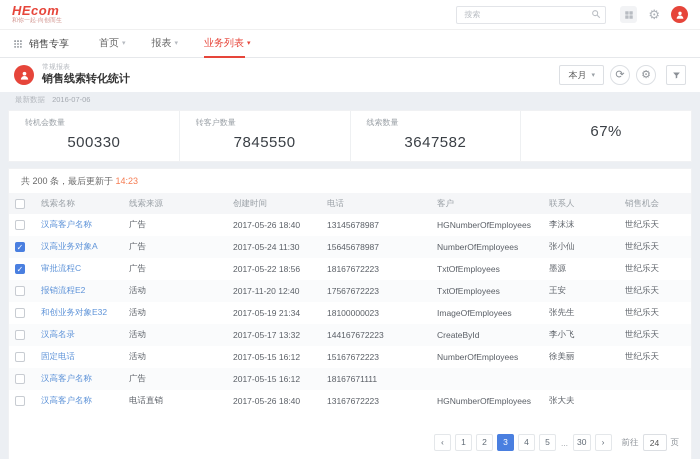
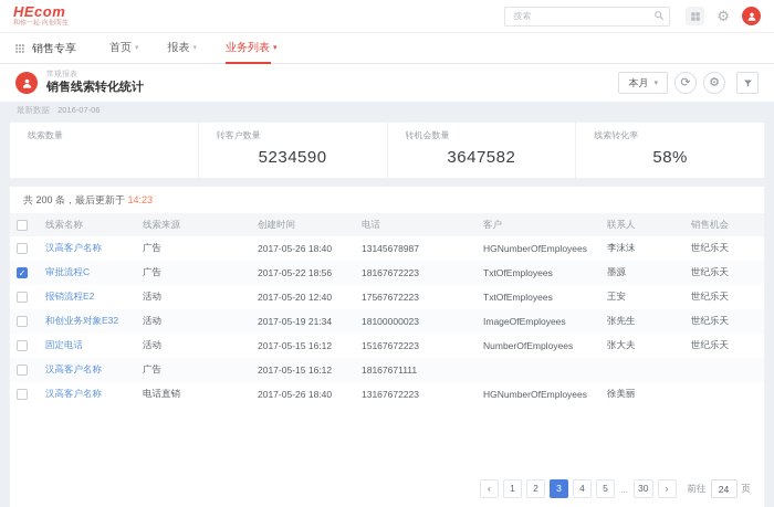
  HEcom
  搜索
  ⚙
  销售专享
  首页
  报表
  业务列表
  销售线索转化统计
  本月
  ⟳
  ⚙
  最新数据 2016-07-06
- 转机会数量
+ 线索数量
- 500330
  转客户数量
- 7845550
+ 5234590
- 线索数量
+ 转机会数量
  3647582
+ 线索转化率
- 67%
+ 58%
  共 200 条，最后更新于 14:23
  	线索名称	线索来源	创建时间	电话	客户	联系人	销售机会
  	汉高客户名称	广告	2017-05-26 18:40	13145678987	HGNumberOfEmployees	李沫沫	世纪乐天
- ✓	汉高业务对象A	广告	2017-05-24 11:30	15645678987	NumberOfEmployees	张小仙	世纪乐天
  ✓	审批流程C	广告	2017-05-22 18:56	18167672223	TxtOfEmployees	墨源	世纪乐天
- 	报销流程E2	活动	2017-11-20 12:40	17567672223	TxtOfEmployees	王安	世纪乐天
+ 	报销流程E2	活动	2017-05-20 12:40	17567672223	TxtOfEmployees	王安	世纪乐天
  	和创业务对象E32	活动	2017-05-19 21:34	18100000023	ImageOfEmployees	张先生	世纪乐天
- 	汉高名录	活动	2017-05-17 13:32	144167672223	CreateById	李小飞	世纪乐天
- 	固定电话	活动	2017-05-15 16:12	15167672223	NumberOfEmployees	徐美丽	世纪乐天
+ 	固定电话	活动	2017-05-15 16:12	15167672223	NumberOfEmployees	张大夫	世纪乐天
  	汉高客户名称	广告	2017-05-15 16:12	18167671111
- 	汉高客户名称	电话直销	2017-05-26 18:40	13167672223	HGNumberOfEmployees	张大夫
+ 	汉高客户名称	电话直销	2017-05-26 18:40	13167672223	HGNumberOfEmployees	徐美丽
  ‹
  1
  2
  3
  4
  5
  ...
  30
  ›
  前往
  24
  页
